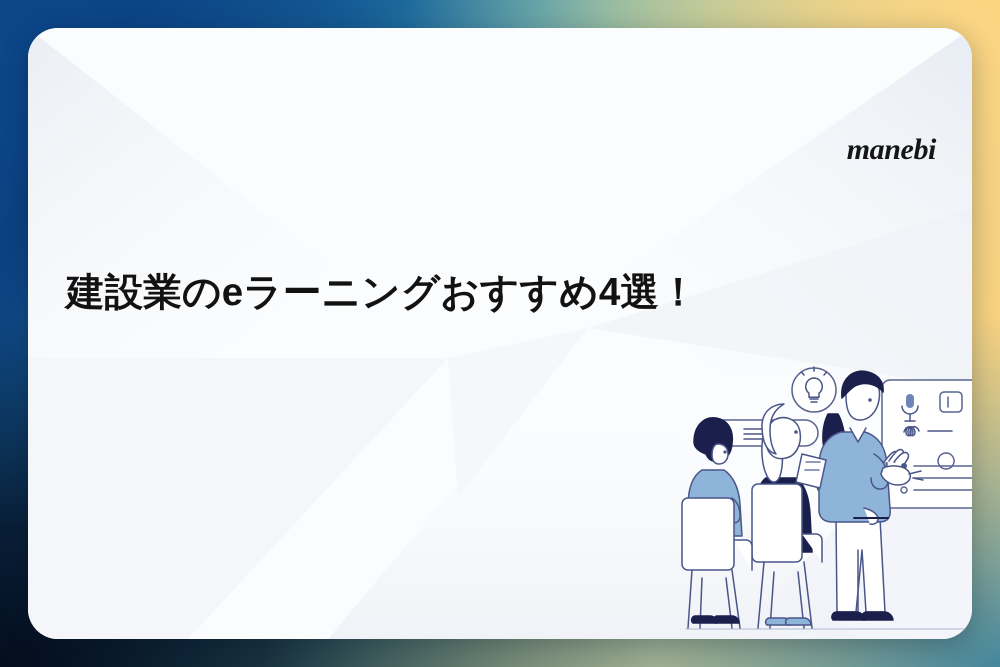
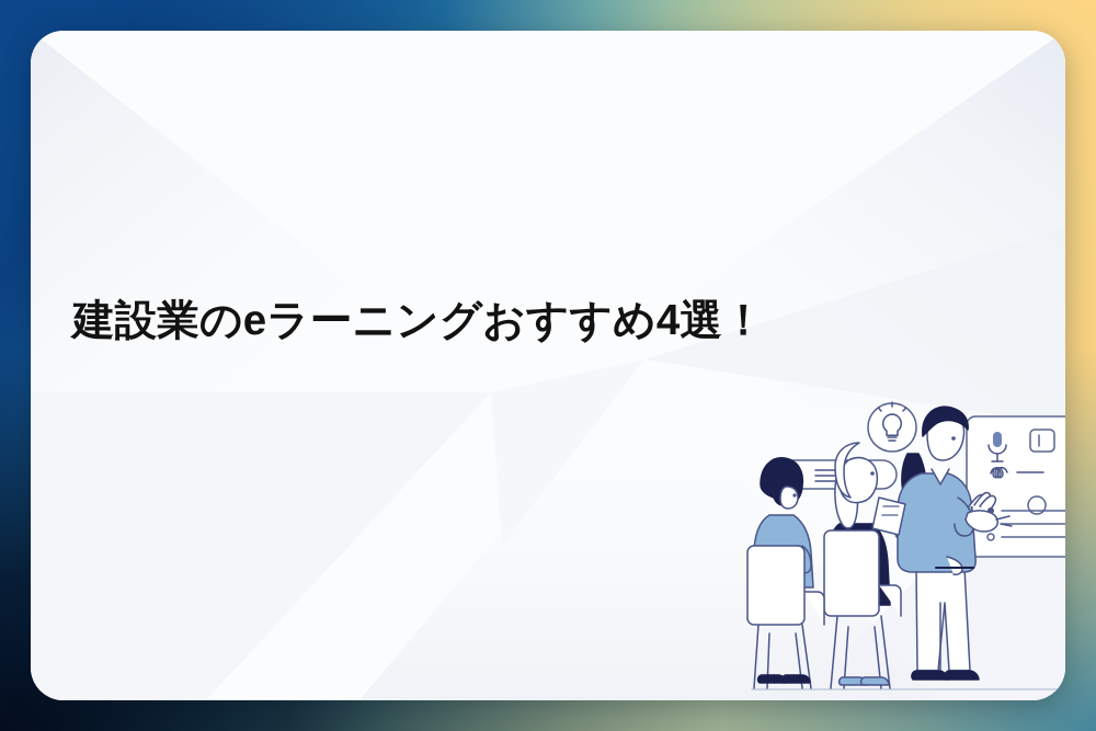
- manebi
  建設業のeラーニングおすすめ4選！
